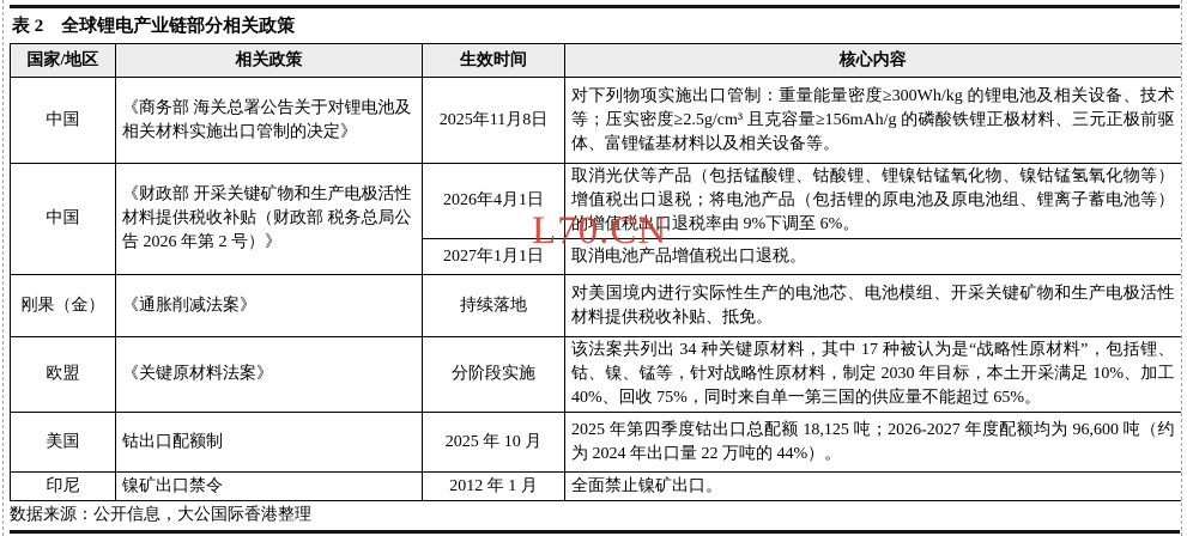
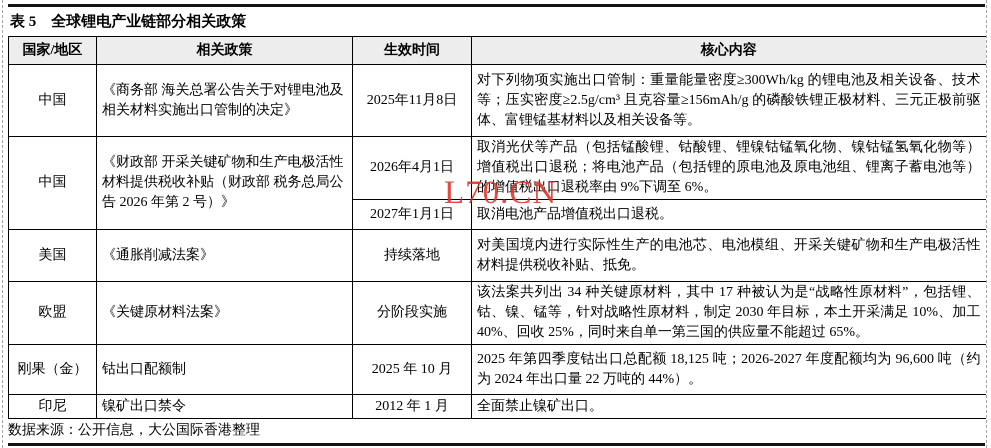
- 表 2 全球锂电产业链部分相关政策
+ 表 5 全球锂电产业链部分相关政策
  国家/地区	相关政策	生效时间	核心内容
  中国	《商务部 海关总署公告关于对锂电池及相关材料实施出口管制的决定》	2025年11月8日	对下列物项实施出口管制：重量能量密度≥300Wh/kg 的锂电池及相关设备、技术等；压实密度≥2.5g/cm³ 且克容量≥156mAh/g 的磷酸铁锂正极材料、三元正极前驱体、富锂锰基材料以及相关设备等。
  中国	《财政部 开采关键矿物和生产电极活性材料提供税收补贴（财政部 税务总局公告 2026 年第 2 号）》	2026年4月1日	取消光伏等产品（包括锰酸锂、钴酸锂、锂镍钴锰氧化物、镍钴锰氢氧化物等）增值税出口退税；将电池产品（包括锂的原电池及原电池组、锂离子蓄电池等）的增值税出口退税率由 9%下调至 6%。
  2027年1月1日	取消电池产品增值税出口退税。
- 刚果（金）	《通胀削减法案》	持续落地	对美国境内进行实际性生产的电池芯、电池模组、开采关键矿物和生产电极活性材料提供税收补贴、抵免。
+ 美国	《通胀削减法案》	持续落地	对美国境内进行实际性生产的电池芯、电池模组、开采关键矿物和生产电极活性材料提供税收补贴、抵免。
- 欧盟	《关键原材料法案》	分阶段实施	该法案共列出 34 种关键原材料，其中 17 种被认为是“战略性原材料”，包括锂、钴、镍、锰等，针对战略性原材料，制定 2030 年目标，本土开采满足 10%、加工 40%、回收 75%，同时来自单一第三国的供应量不能超过 65%。
+ 欧盟	《关键原材料法案》	分阶段实施	该法案共列出 34 种关键原材料，其中 17 种被认为是“战略性原材料”，包括锂、钴、镍、锰等，针对战略性原材料，制定 2030 年目标，本土开采满足 10%、加工 40%、回收 25%，同时来自单一第三国的供应量不能超过 65%。
- 美国	钴出口配额制	2025 年 10 月	2025 年第四季度钴出口总配额 18,125 吨；2026-2027 年度配额均为 96,600 吨（约为 2024 年出口量 22 万吨的 44%）。
+ 刚果（金）	钴出口配额制	2025 年 10 月	2025 年第四季度钴出口总配额 18,125 吨；2026-2027 年度配额均为 96,600 吨（约为 2024 年出口量 22 万吨的 44%）。
  印尼	镍矿出口禁令	2012 年 1 月	全面禁止镍矿出口。
  数据来源：公开信息，大公国际香港整理
  L70.CN
